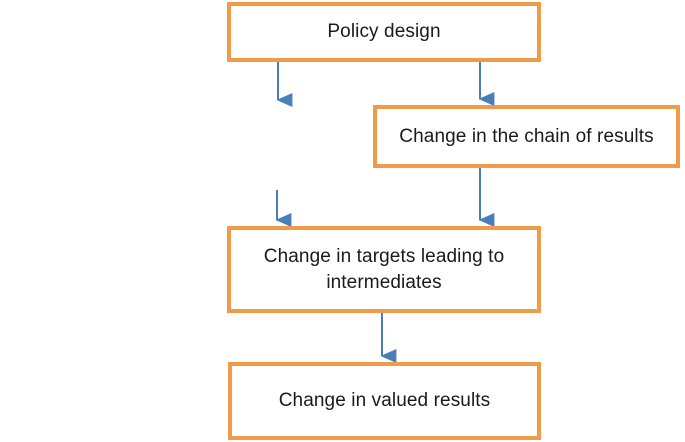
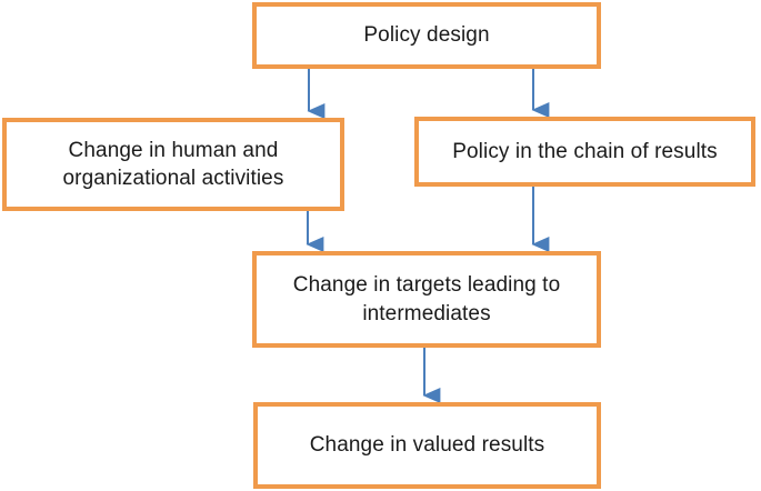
  Policy design
+ Change in human and
+ organizational activities
- Change in the chain of results
+ Policy in the chain of results
  Change in targets leading to
  intermediates
  Change in valued results
